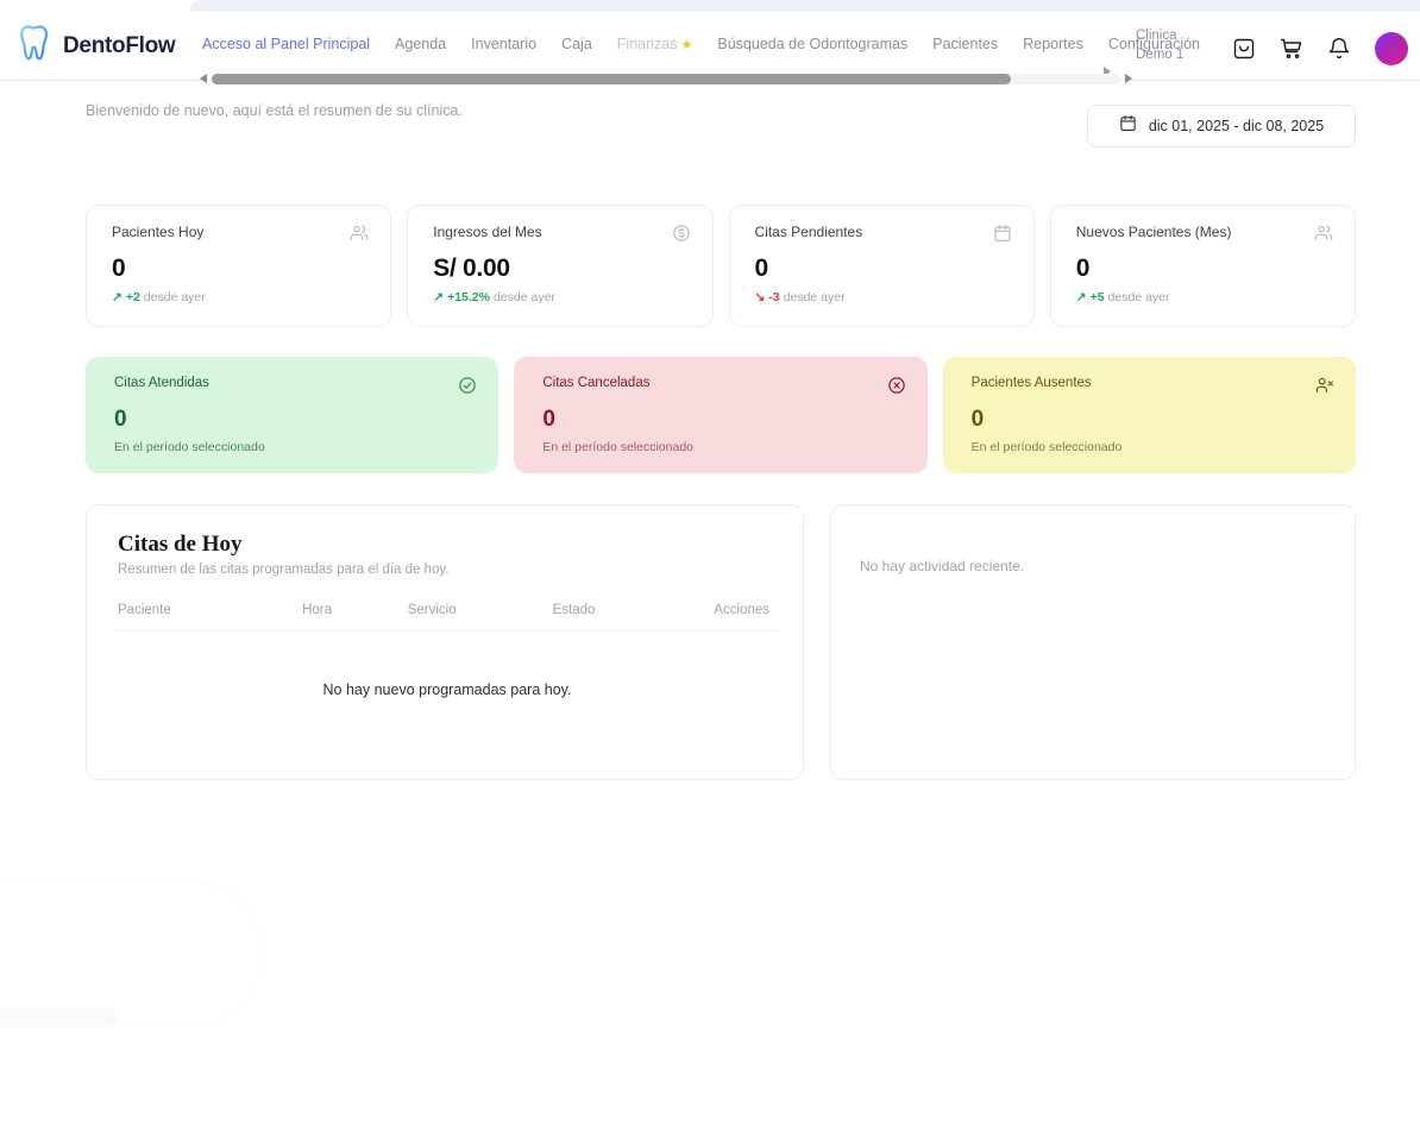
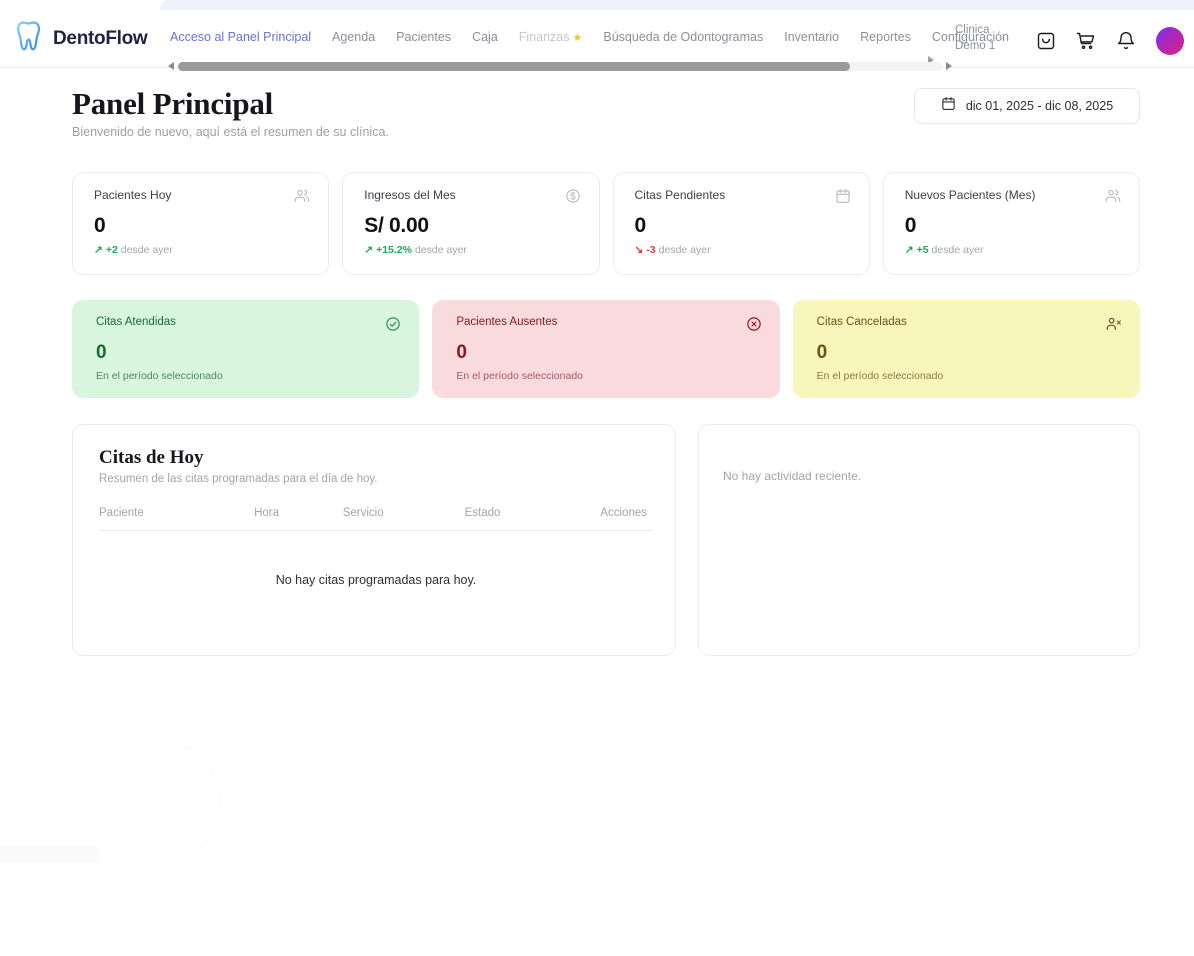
  DentoFlow
  Acceso al Panel Principal
  Agenda
- Inventario
+ Pacientes
  Caja
  Finanzas
  ★
  Búsqueda de Odontogramas
- Pacientes
+ Inventario
  Reportes
  Configuración
  Clinica Demo 1
+ Panel Principal
  Bienvenido de nuevo, aquí está el resumen de su clínica.
  dic 01, 2025 - dic 08, 2025
  Pacientes Hoy
  0
  ↗
  +2
  desde ayer
  Ingresos del Mes
  S/ 0.00
  ↗
  +15.2%
  desde ayer
  Citas Pendientes
  0
  ↘
  -3
  desde ayer
  Nuevos Pacientes (Mes)
  0
  ↗
  +5
  desde ayer
  Citas Atendidas
  0
  En el período seleccionado
- Citas Canceladas
+ Pacientes Ausentes
  0
  En el período seleccionado
- Pacientes Ausentes
+ Citas Canceladas
  0
  En el período seleccionado
  Citas de Hoy
  Resumen de las citas programadas para el día de hoy.
  Paciente	Hora	Servicio	Estado	Acciones
- No hay nuevo programadas para hoy.
+ No hay citas programadas para hoy.
  No hay actividad reciente.
